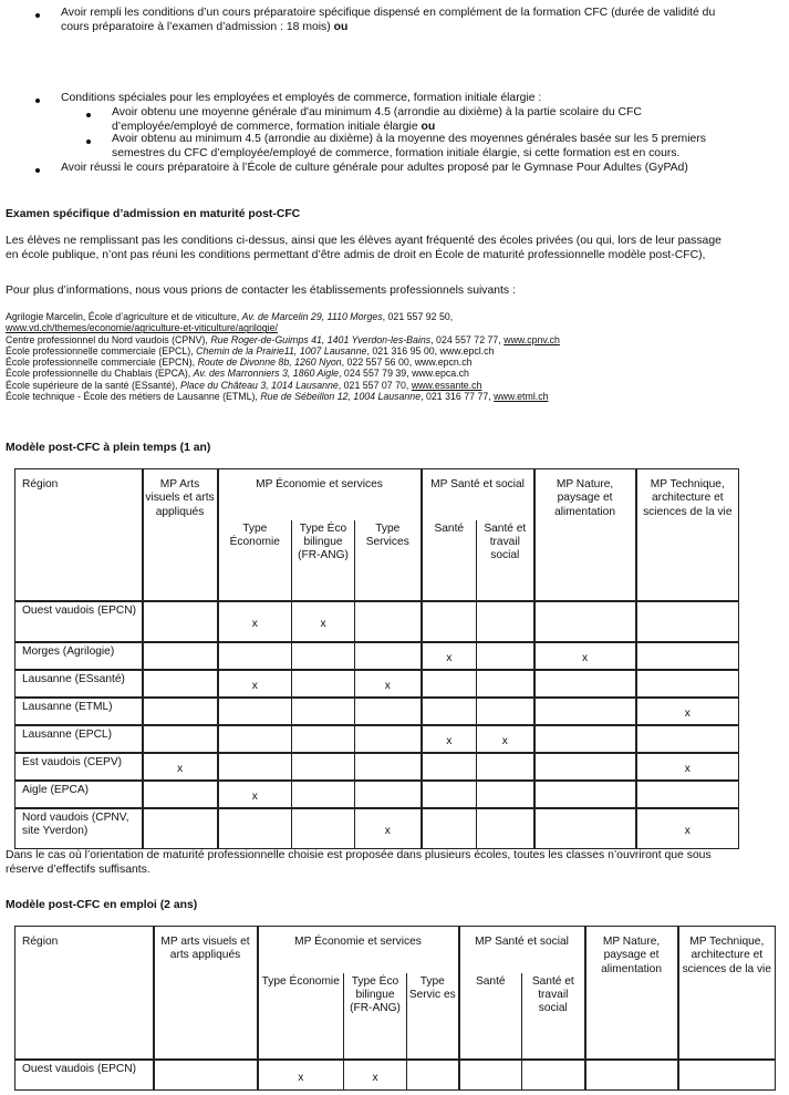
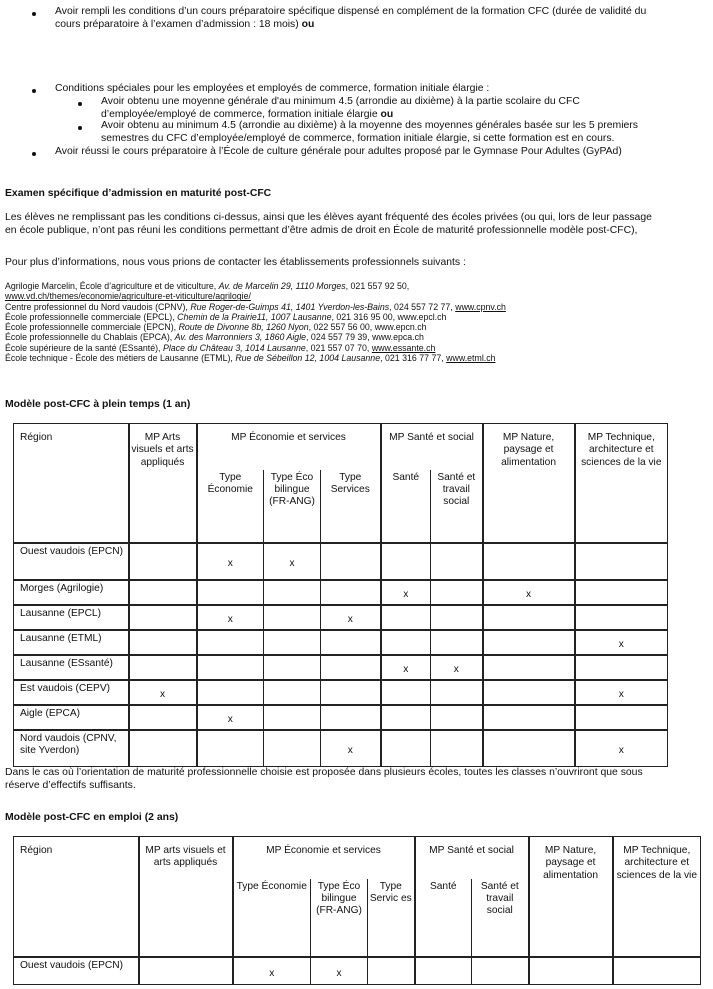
  Avoir rempli les conditions d’un cours préparatoire spécifique dispensé en complément de la formation CFC (durée de validité du
  cours préparatoire à l’examen d’admission : 18 mois) ou
  Conditions spéciales pour les employées et employés de commerce, formation initiale élargie :
  Avoir obtenu une moyenne générale d'au minimum 4.5 (arrondie au dixième) à la partie scolaire du CFC
  d’employée/employé de commerce, formation initiale élargie ou
  Avoir obtenu au minimum 4.5 (arrondie au dixième) à la moyenne des moyennes générales basée sur les 5 premiers
  semestres du CFC d’employée/employé de commerce, formation initiale élargie, si cette formation est en cours.
  Avoir réussi le cours préparatoire à l’École de culture générale pour adultes proposé par le Gymnase Pour Adultes (GyPAd)
  Examen spécifique d’admission en maturité post-CFC
  Les élèves ne remplissant pas les conditions ci-dessus, ainsi que les élèves ayant fréquenté des écoles privées (ou qui, lors de leur passage
  en école publique, n’ont pas réuni les conditions permettant d’être admis de droit en École de maturité professionnelle modèle post-CFC),
  Pour plus d’informations, nous vous prions de contacter les établissements professionnels suivants :
  Agrilogie Marcelin, École d’agriculture et de viticulture, Av. de Marcelin 29, 1110 Morges, 021 557 92 50,
  www.vd.ch/themes/economie/agriculture-et-viticulture/agrilogie/
  Centre professionnel du Nord vaudois (CPNV), Rue Roger-de-Guimps 41, 1401 Yverdon-les-Bains, 024 557 72 77, www.cpnv.ch
  École professionnelle commerciale (EPCL), Chemin de la Prairie11, 1007 Lausanne, 021 316 95 00, www.epcl.ch
  École professionnelle commerciale (EPCN), Route de Divonne 8b, 1260 Nyon, 022 557 56 00, www.epcn.ch
  École professionnelle du Chablais (EPCA), Av. des Marronniers 3, 1860 Aigle, 024 557 79 39, www.epca.ch
  École supérieure de la santé (ESsanté), Place du Château 3, 1014 Lausanne, 021 557 07 70, www.essante.ch
  École technique - École des métiers de Lausanne (ETML), Rue de Sébeillon 12, 1004 Lausanne, 021 316 77 77, www.etml.ch
  Modèle post-CFC à plein temps (1 an)
  Région	MP Arts visuels et arts appliqués	MP Économie et services	MP Santé et social	MP Nature, paysage et alimentation	MP Technique, architecture et sciences de la vie
  Type Économie	Type Éco bilingue (FR-ANG)	Type Services	Santé	Santé et travail social
  Ouest vaudois (EPCN)		x	x
  Morges (Agrilogie)					x		x
- Lausanne (ESsanté)		x		x
+ Lausanne (EPCL)		x		x
  Lausanne (ETML)								x
- Lausanne (EPCL)					x	x
+ Lausanne (ESsanté)					x	x
  Est vaudois (CEPV)	x							x
  Aigle (EPCA)		x
  Nord vaudois (CPNV, site Yverdon)				x				x
  Dans le cas où l’orientation de maturité professionnelle choisie est proposée dans plusieurs écoles, toutes les classes n’ouvriront que sous
  réserve d’effectifs suffisants.
  Modèle post-CFC en emploi (2 ans)
  Région	MP arts visuels et arts appliqués	MP Économie et services	MP Santé et social	MP Nature, paysage et alimentation	MP Technique, architecture et sciences de la vie
  Type Économie	Type Éco bilingue (FR-ANG)	Type Servic es	Santé	Santé et travail social
  Ouest vaudois (EPCN)		x	x
